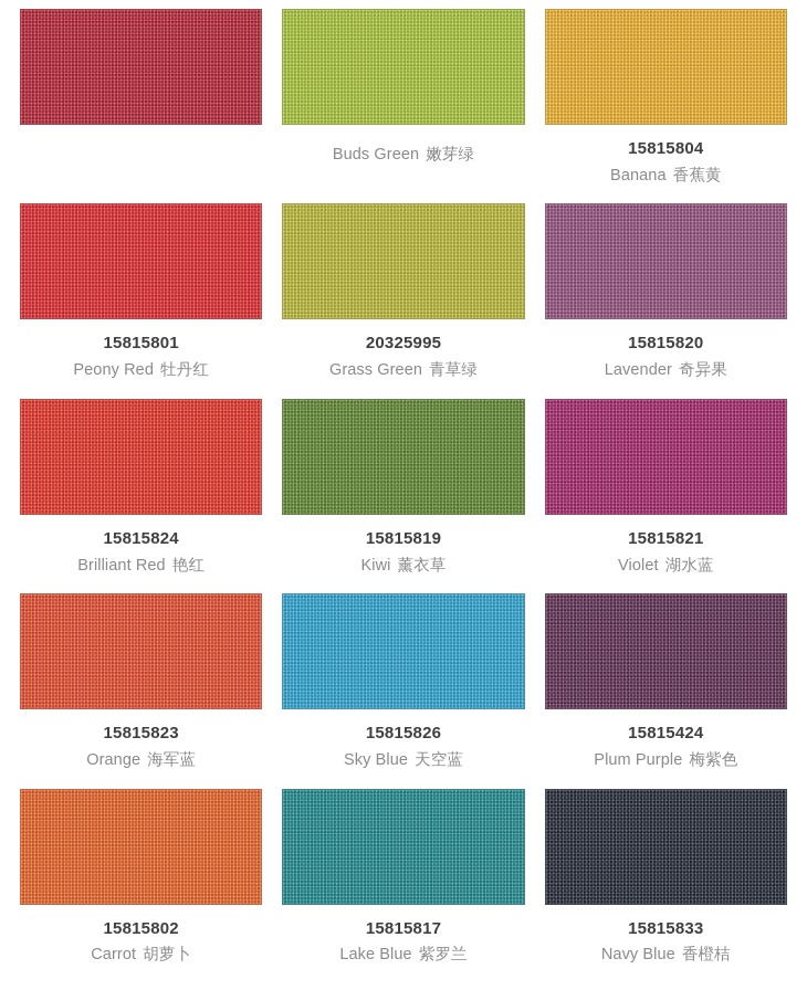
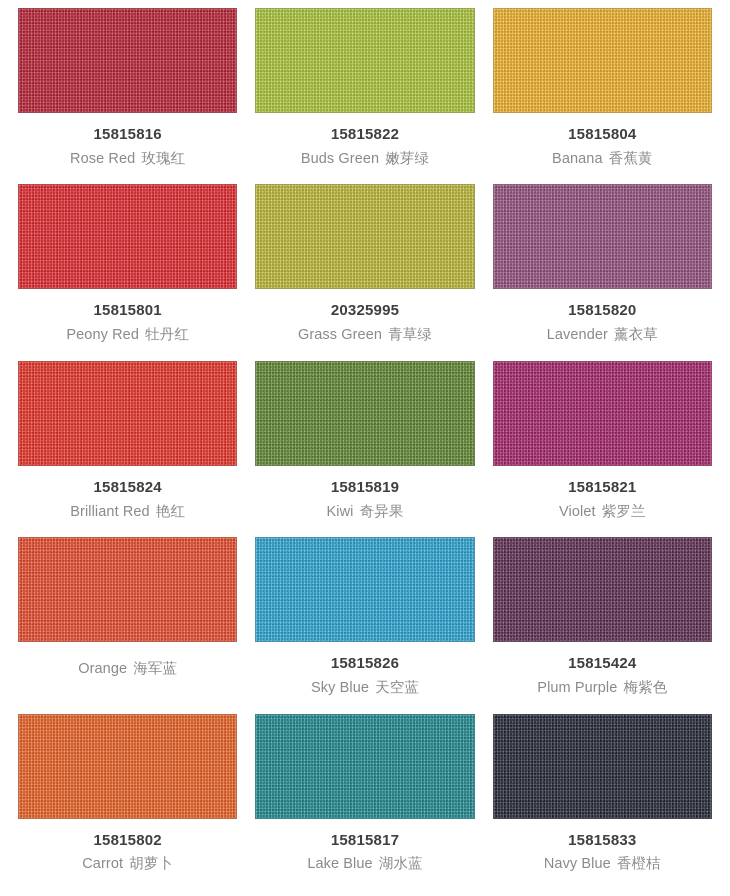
+ 15815816
+ Rose Red 玫瑰红
+ 15815822
  Buds Green 嫩芽绿
  15815804
  Banana 香蕉黄
  15815801
  Peony Red 牡丹红
  20325995
  Grass Green 青草绿
  15815820
- Lavender 奇异果
+ Lavender 薰衣草
  15815824
  Brilliant Red 艳红
  15815819
- Kiwi 薰衣草
+ Kiwi 奇异果
  15815821
- Violet 湖水蓝
+ Violet 紫罗兰
- 15815823
  Orange 海军蓝
  15815826
  Sky Blue 天空蓝
  15815424
  Plum Purple 梅紫色
  15815802
  Carrot 胡萝卜
  15815817
- Lake Blue 紫罗兰
+ Lake Blue 湖水蓝
  15815833
  Navy Blue 香橙桔
